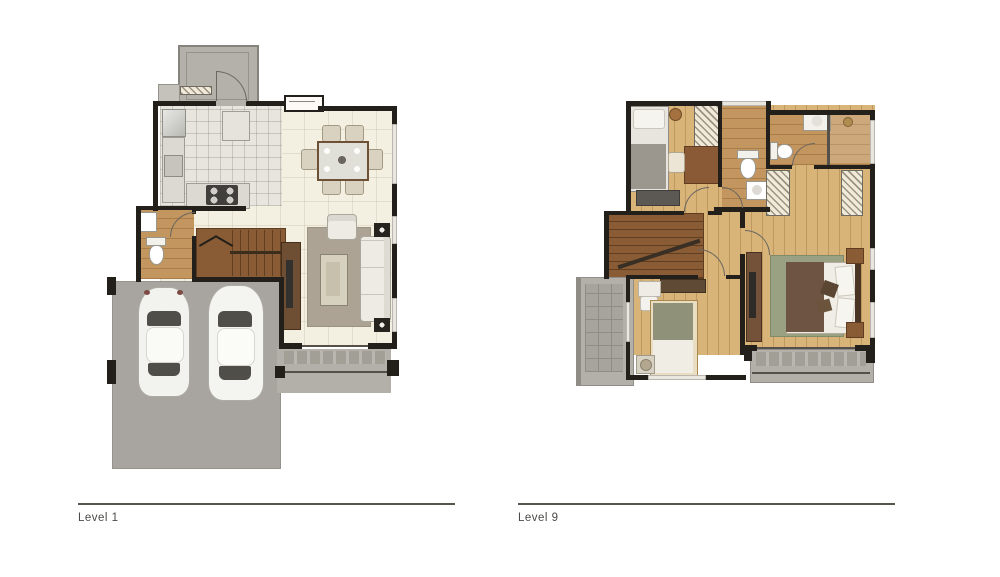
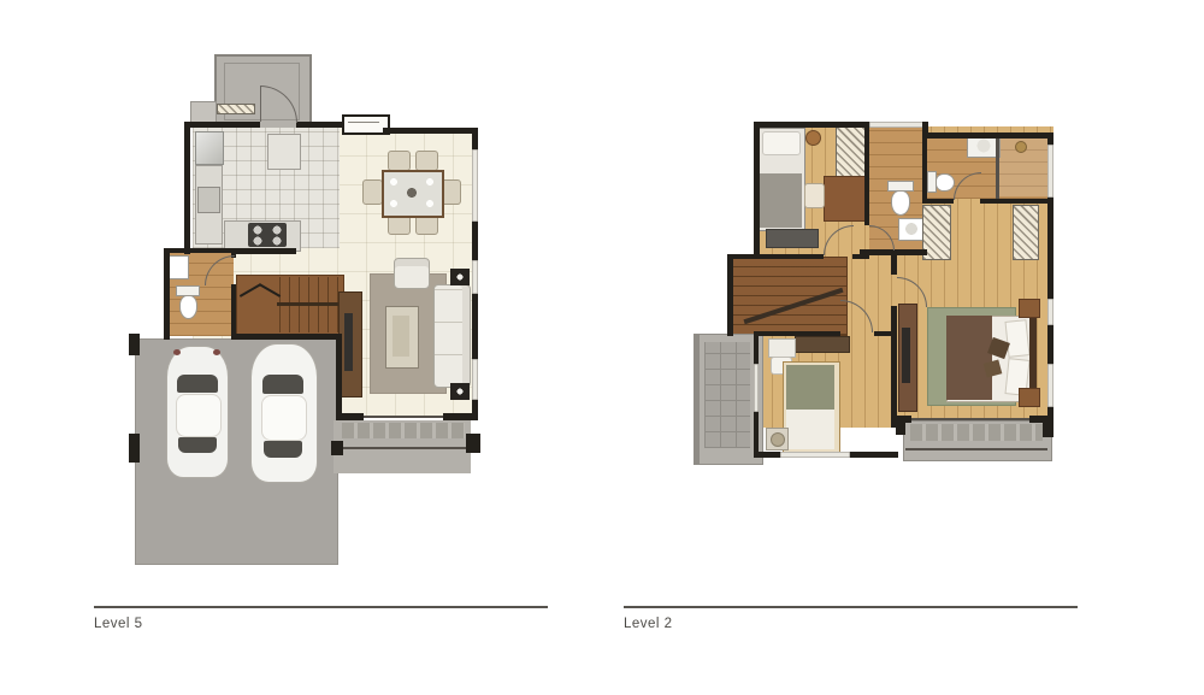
- Level 1
+ Level 5
- Level 9
+ Level 2
